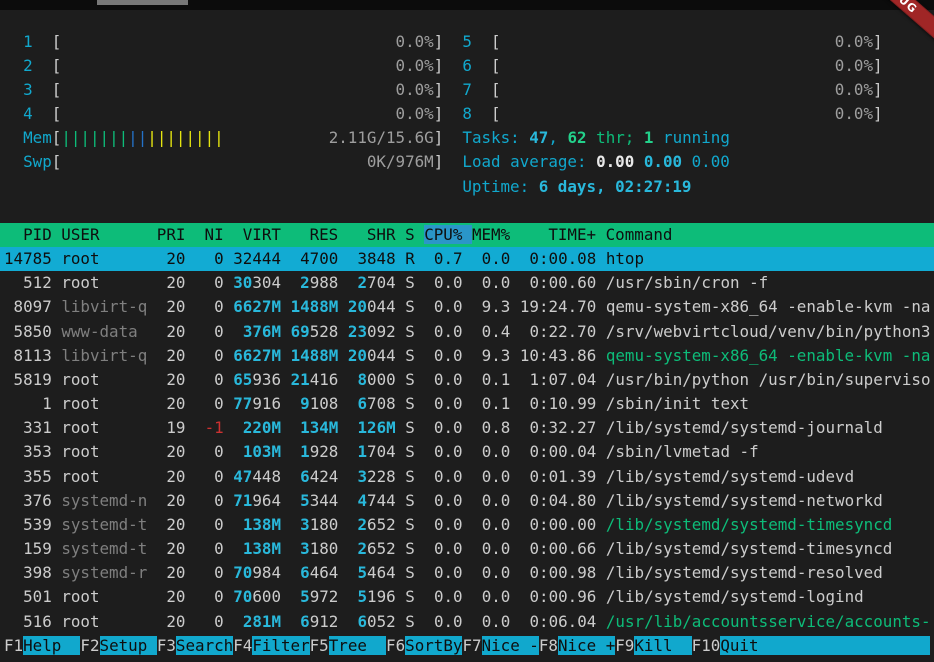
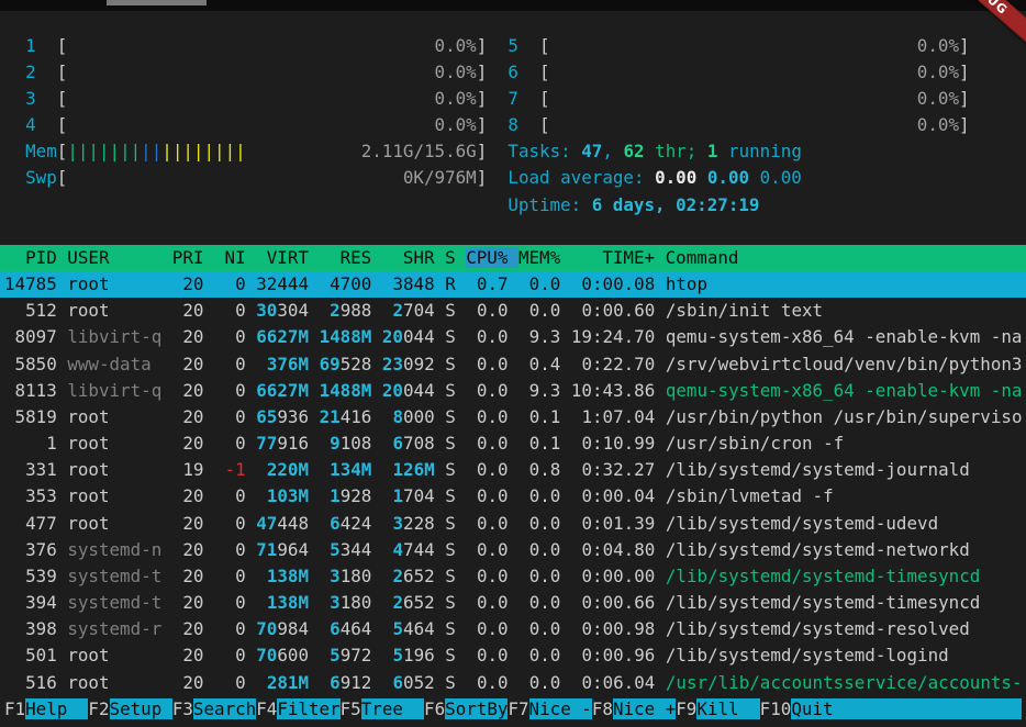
  1 [ 0.0%] 5 [ 0.0%]
  2 [ 0.0%] 6 [ 0.0%]
  3 [ 0.0%] 7 [ 0.0%]
  4 [ 0.0%] 8 [ 0.0%]
  Mem[||||||||||||||||| 2.11G/15.6G] Tasks: 47, 62 thr; 1 running
  Swp[ 0K/976M] Load average: 0.00 0.00 0.00
  Uptime: 6 days, 02:27:19
  PID USER PRI NI VIRT RES SHR S CPU% MEM% TIME+ Command
  14785 root 20 0 32444 4700 3848 R 0.7 0.0 0:00.08 htop
- 512 root 20 0 30304 2988 2704 S 0.0 0.0 0:00.60 /usr/sbin/cron -f
+ 512 root 20 0 30304 2988 2704 S 0.0 0.0 0:00.60 /sbin/init text
  8097 libvirt-q 20 0 6627M 1488M 20044 S 0.0 9.3 19:24.70 qemu-system-x86_64 -enable-kvm -na
  5850 www-data 20 0 376M 69528 23092 S 0.0 0.4 0:22.70 /srv/webvirtcloud/venv/bin/python3
  8113 libvirt-q 20 0 6627M 1488M 20044 S 0.0 9.3 10:43.86 qemu-system-x86_64 -enable-kvm -na
  5819 root 20 0 65936 21416 8000 S 0.0 0.1 1:07.04 /usr/bin/python /usr/bin/superviso
- 1 root 20 0 77916 9108 6708 S 0.0 0.1 0:10.99 /sbin/init text
+ 1 root 20 0 77916 9108 6708 S 0.0 0.1 0:10.99 /usr/sbin/cron -f
  331 root 19 -1 220M 134M 126M S 0.0 0.8 0:32.27 /lib/systemd/systemd-journald
  353 root 20 0 103M 1928 1704 S 0.0 0.0 0:00.04 /sbin/lvmetad -f
- 355 root 20 0 47448 6424 3228 S 0.0 0.0 0:01.39 /lib/systemd/systemd-udevd
+ 477 root 20 0 47448 6424 3228 S 0.0 0.0 0:01.39 /lib/systemd/systemd-udevd
  376 systemd-n 20 0 71964 5344 4744 S 0.0 0.0 0:04.80 /lib/systemd/systemd-networkd
  539 systemd-t 20 0 138M 3180 2652 S 0.0 0.0 0:00.00 /lib/systemd/systemd-timesyncd
- 159 systemd-t 20 0 138M 3180 2652 S 0.0 0.0 0:00.66 /lib/systemd/systemd-timesyncd
+ 394 systemd-t 20 0 138M 3180 2652 S 0.0 0.0 0:00.66 /lib/systemd/systemd-timesyncd
  398 systemd-r 20 0 70984 6464 5464 S 0.0 0.0 0:00.98 /lib/systemd/systemd-resolved
  501 root 20 0 70600 5972 5196 S 0.0 0.0 0:00.96 /lib/systemd/systemd-logind
  516 root 20 0 281M 6912 6052 S 0.0 0.0 0:06.04 /usr/lib/accountsservice/accounts-
  F1Help F2Setup F3SearchF4FilterF5Tree F6SortByF7Nice -F8Nice +F9Kill F10Quit
